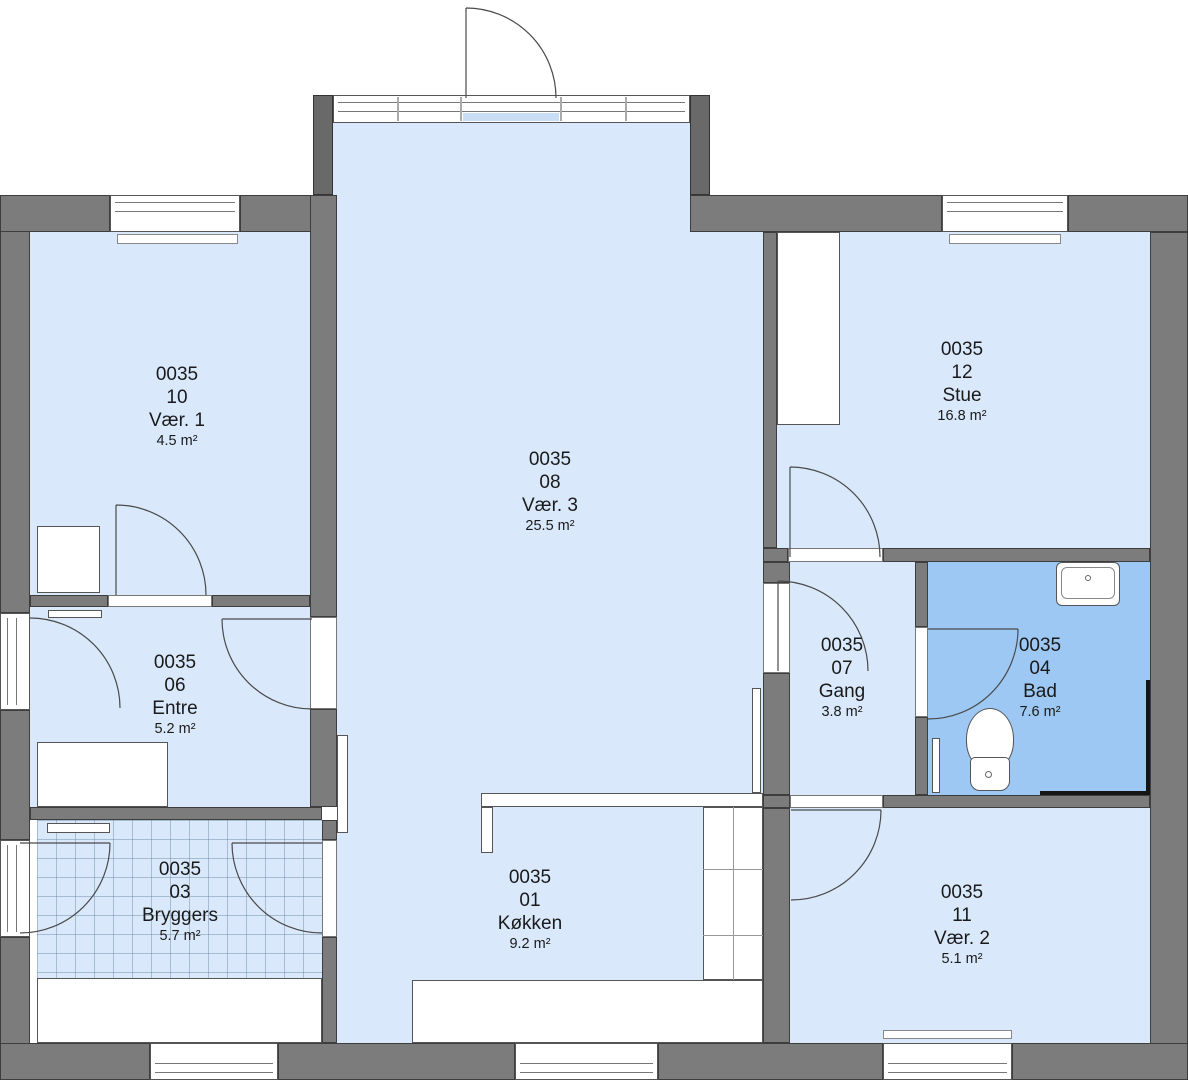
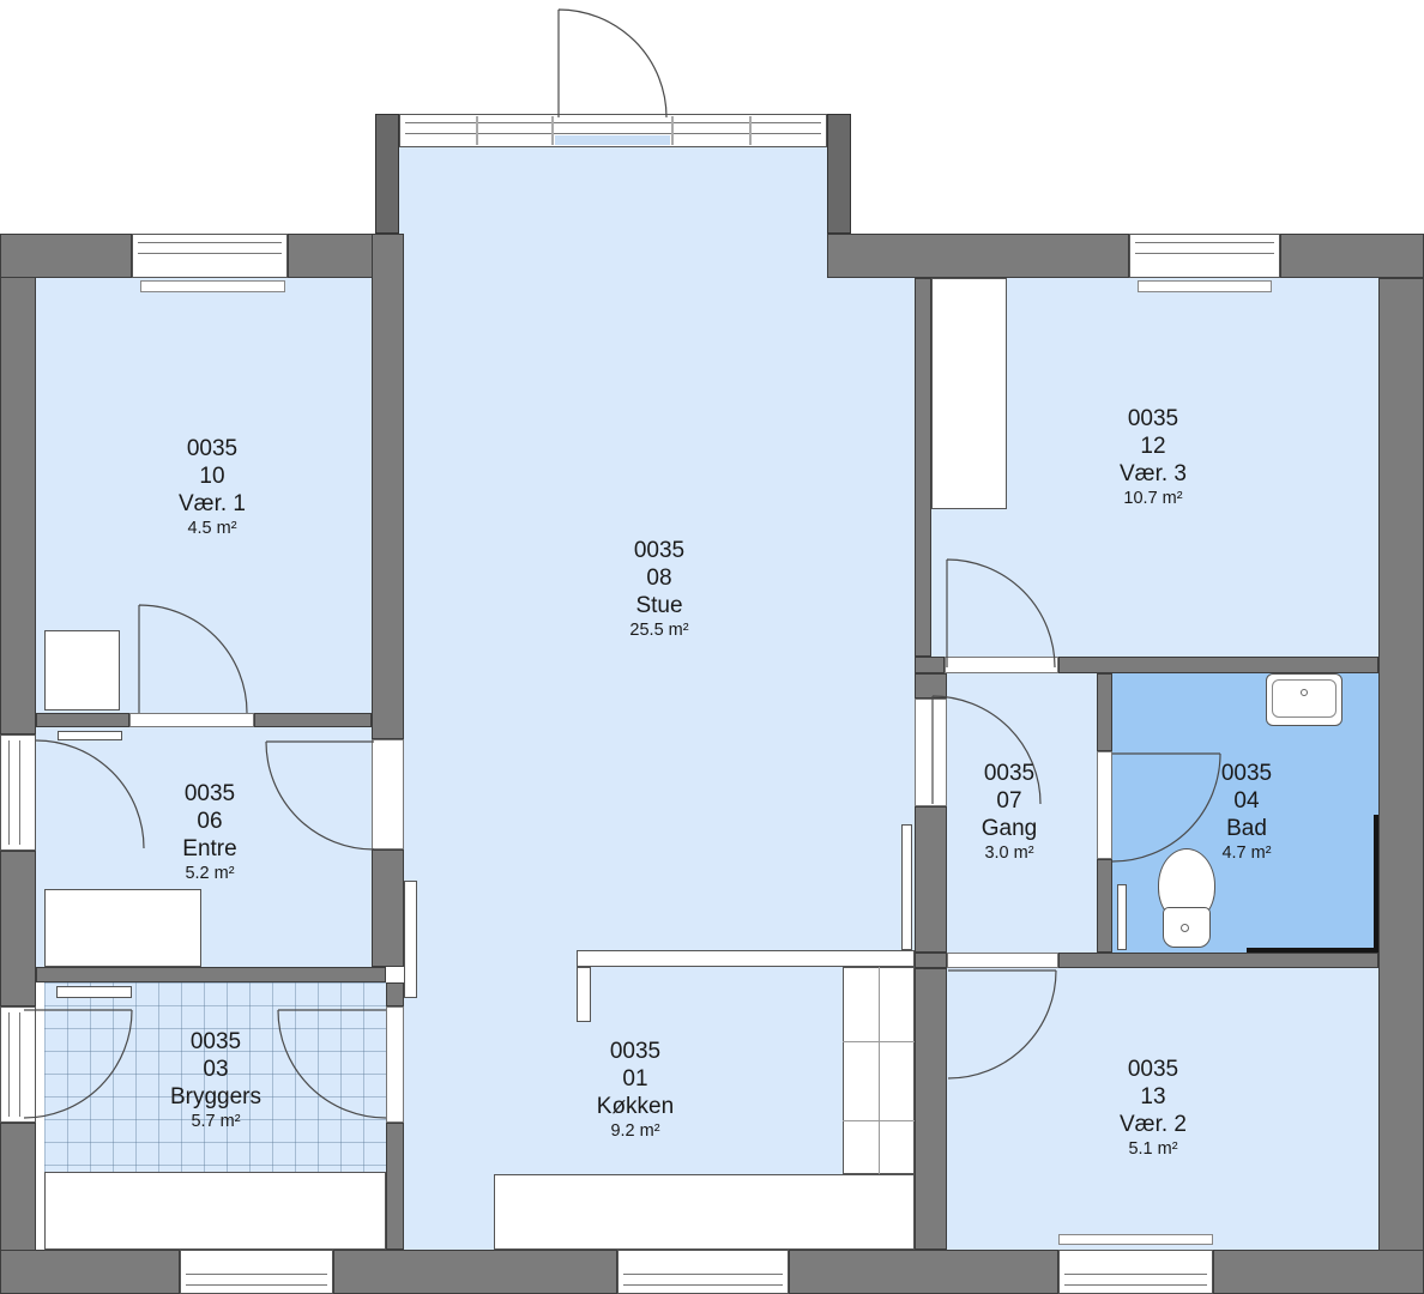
  0035
  10
  Vær. 1
  4.5 m²
  0035
  08
- Vær. 3
+ Stue
  25.5 m²
  0035
  12
- Stue
+ Vær. 3
- 16.8 m²
+ 10.7 m²
  0035
  06
  Entre
  5.2 m²
  0035
  07
  Gang
- 3.8 m²
+ 3.0 m²
  0035
  04
  Bad
- 7.6 m²
+ 4.7 m²
  0035
  03
  Bryggers
  5.7 m²
  0035
  01
  Køkken
  9.2 m²
  0035
- 11
+ 13
  Vær. 2
  5.1 m²
